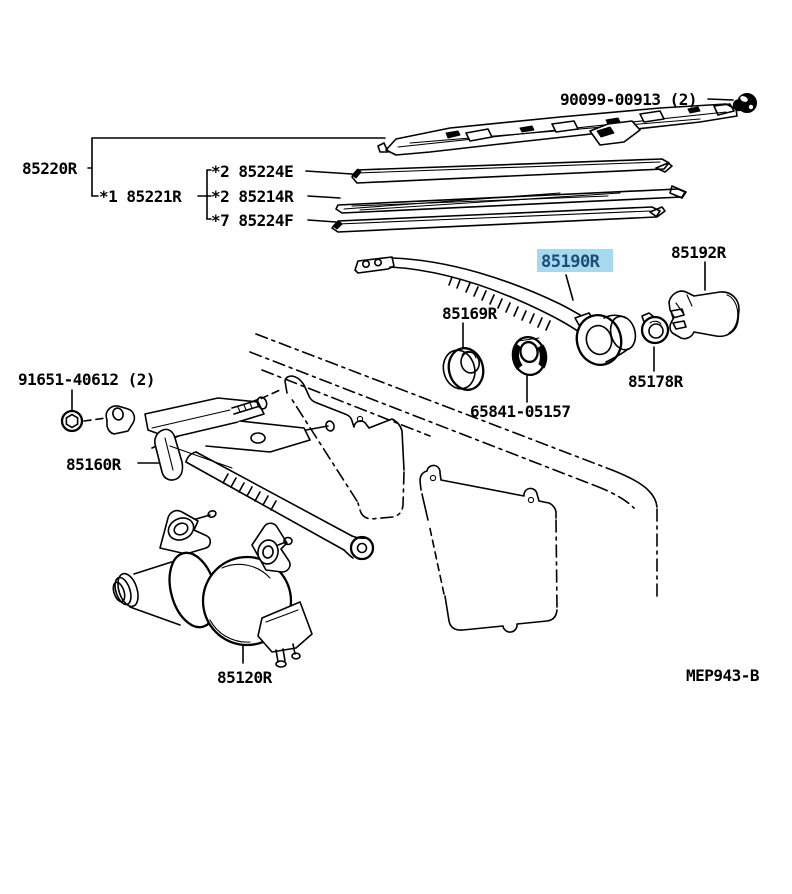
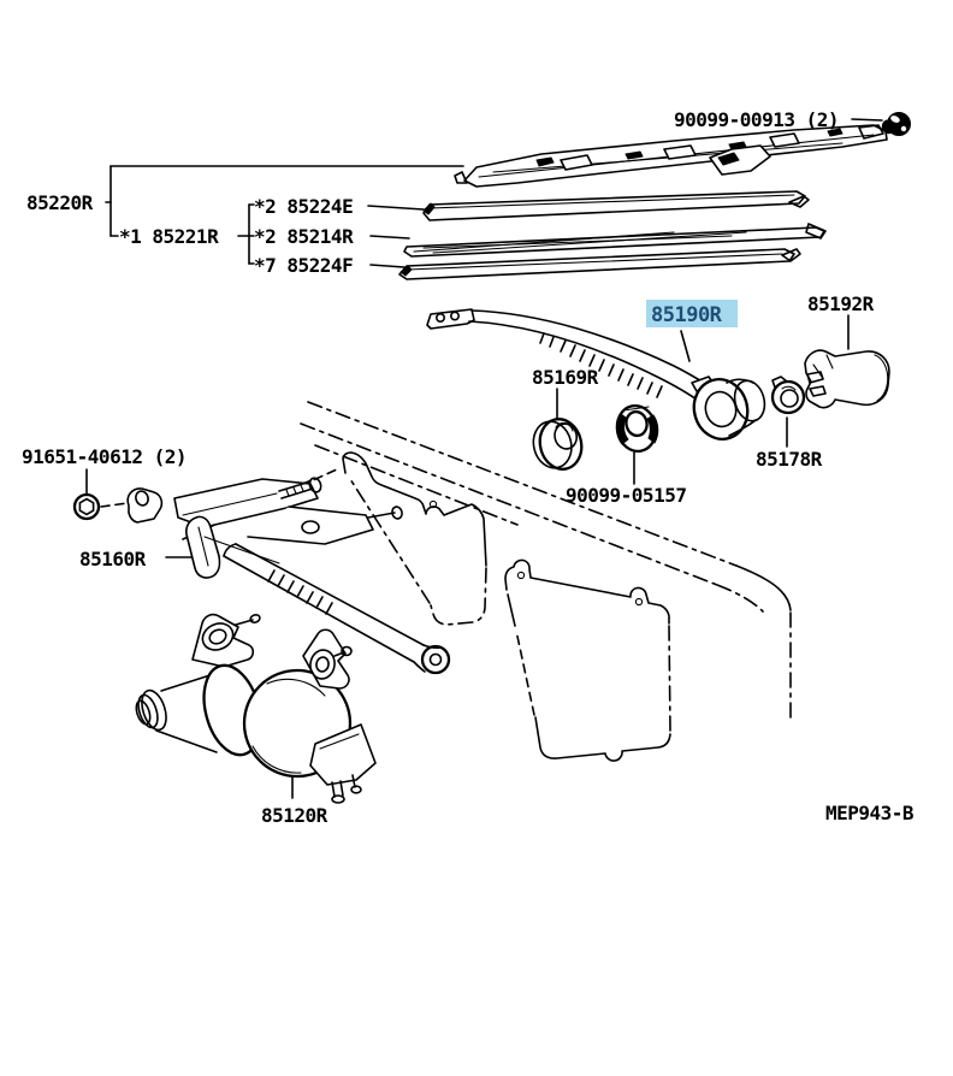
  90099-00913 (2)
  85220R
  *1 85221R
  *2 85224E
  *2 85214R
  *7 85224F
  85190R
  85192R
  85169R
- 65841-05157
+ 90099-05157
  85178R
  91651-40612 (2)
  85160R
  85120R
  MEP943-B
